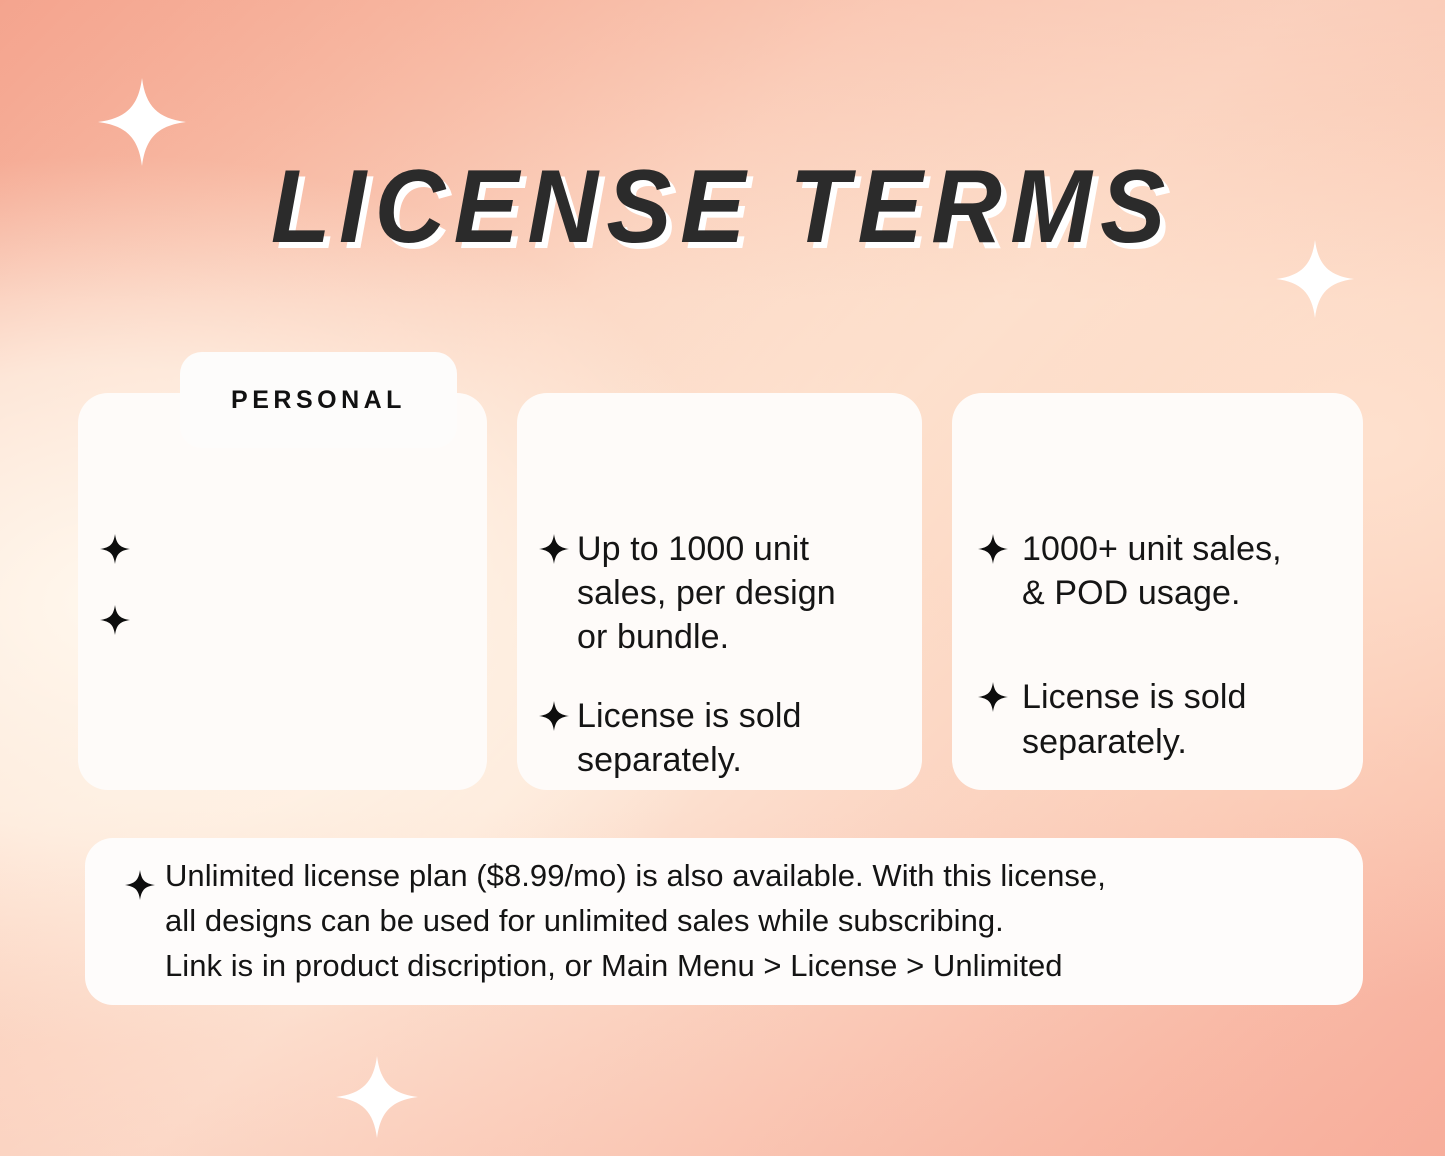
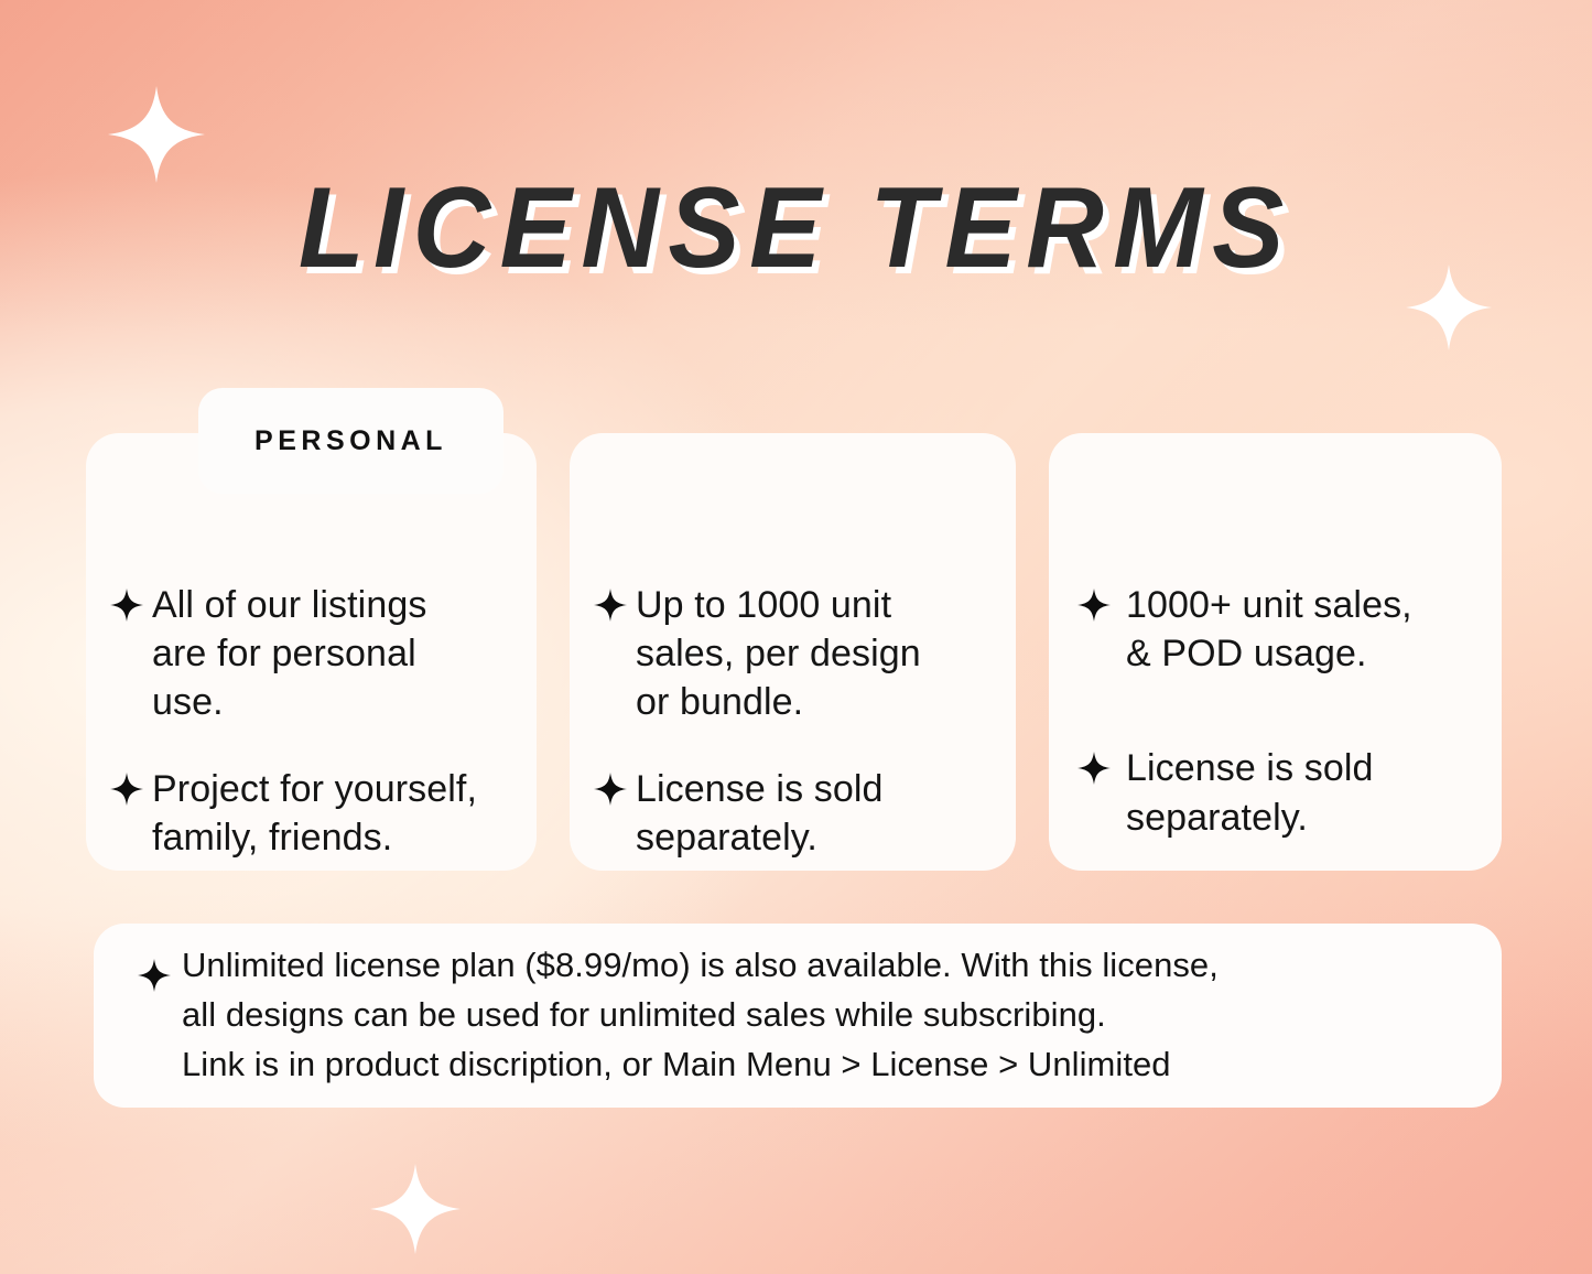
  LICENSE TERMS
+ All of our listings
+ are for personal
+ use.
+ Project for yourself,
+ family, friends.
  Up to 1000 unit
  sales, per design
  or bundle.
  License is sold
  separately.
  1000+ unit sales,
  & POD usage.
  License is sold
  separately.
  PERSONAL
  Unlimited license plan ($8.99/mo) is also available. With this license,
  all designs can be used for unlimited sales while subscribing.
  Link is in product discription, or Main Menu > License > Unlimited
